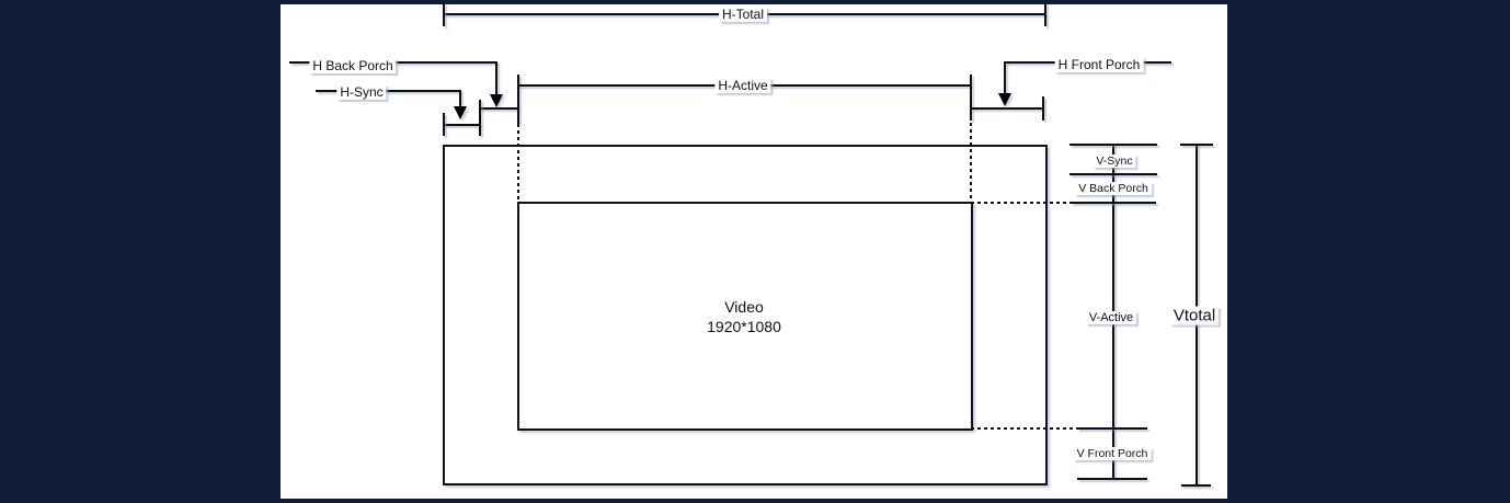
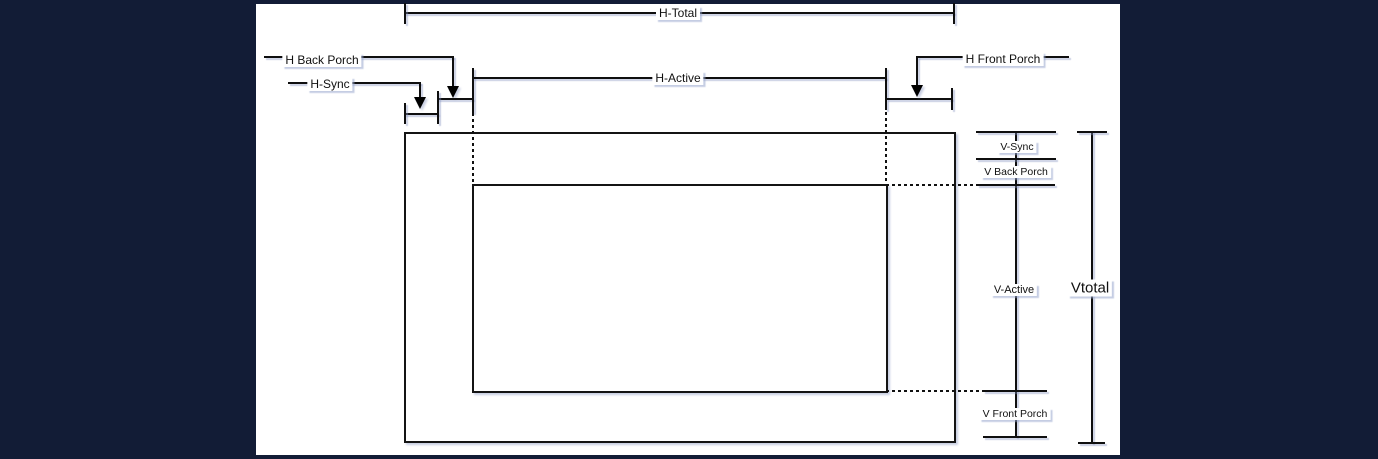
  H-Total
  H Back Porch
  H-Sync
  H-Active
  H Front Porch
- Video
- 1920*1080
  V-Sync
  V Back Porch
  V-Active
  V Front Porch
  Vtotal
